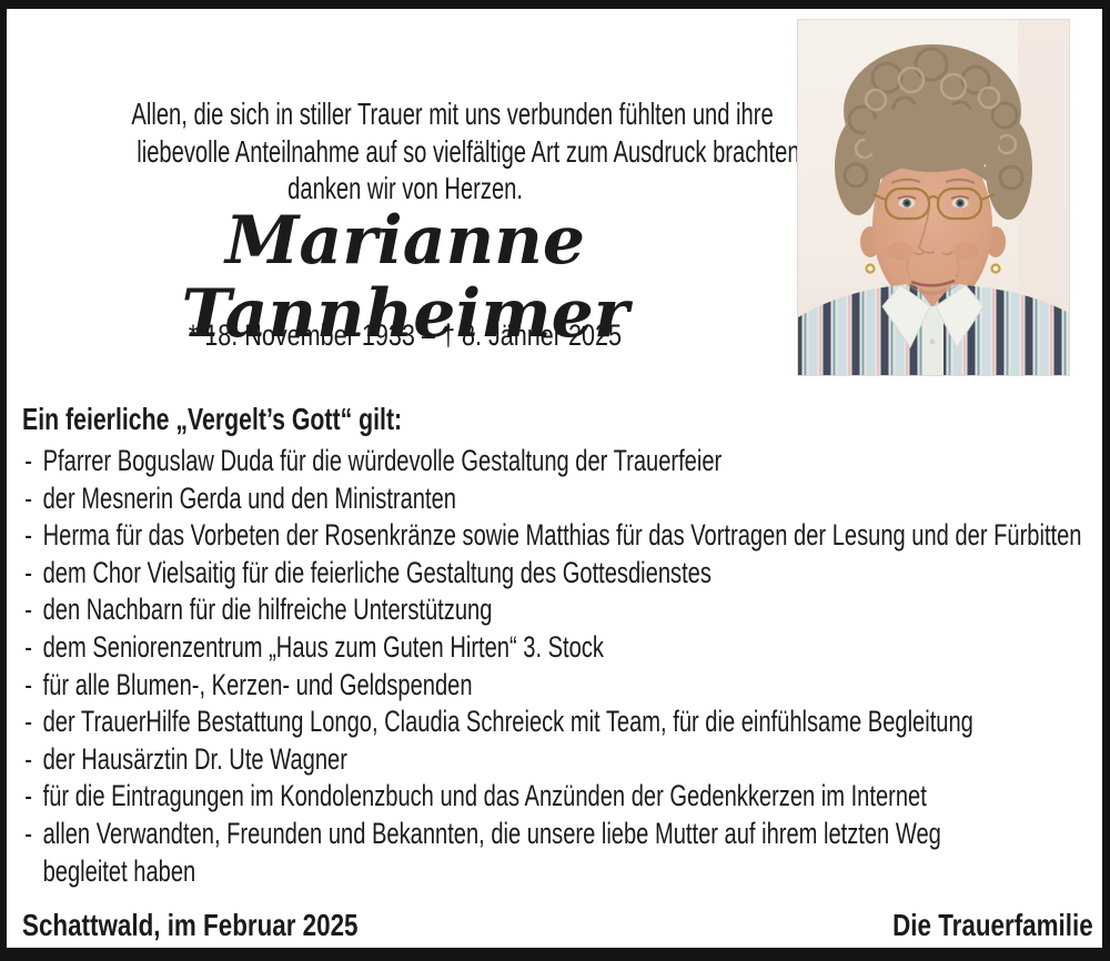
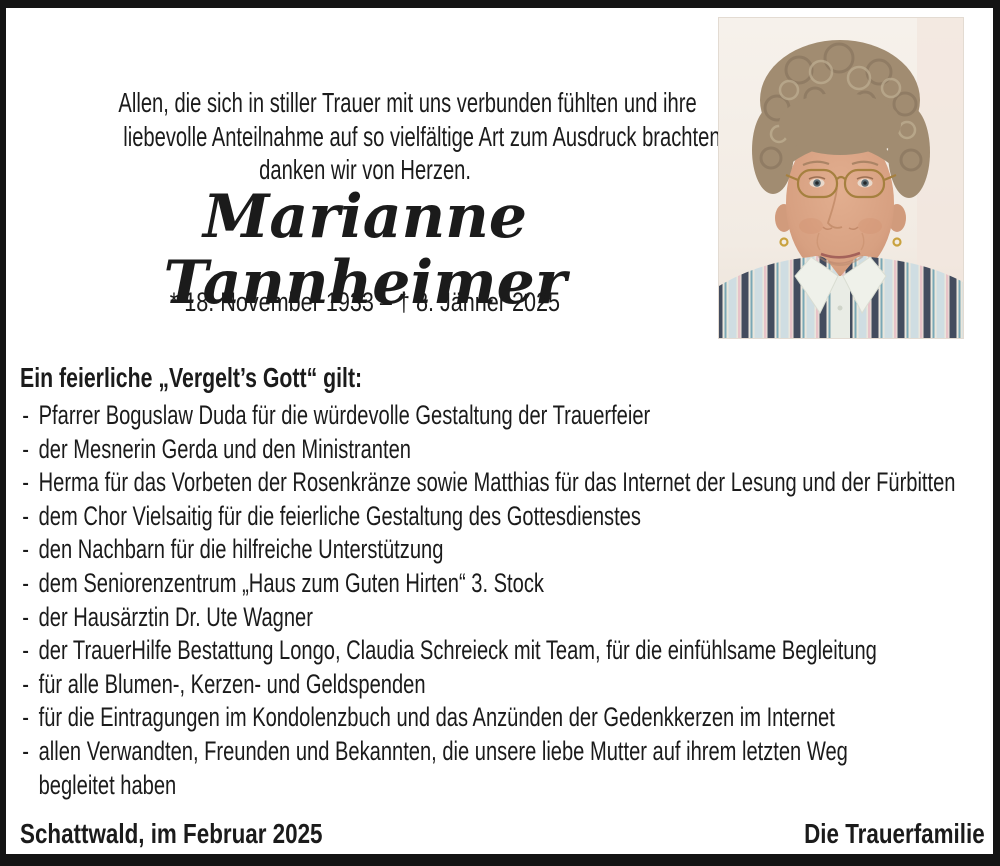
  Allen, die sich in stiller Trauer mit uns verbunden fühlten und ihre
  liebevolle Anteilnahme auf so vielfältige Art zum Ausdruck brachten
  danken wir von Herzen.
  Marianne Tannheimer
  * 18. November 1933 – † 8. Jänner 2025
  Ein feierliche „Vergelt’s Gott“ gilt:
  -
  Pfarrer Boguslaw Duda für die würdevolle Gestaltung der Trauerfeier
  -
  der Mesnerin Gerda und den Ministranten
  -
- Herma für das Vorbeten der Rosenkränze sowie Matthias für das Vortragen der Lesung und der Fürbitten
+ Herma für das Vorbeten der Rosenkränze sowie Matthias für das Internet der Lesung und der Fürbitten
  -
  dem Chor Vielsaitig für die feierliche Gestaltung des Gottesdienstes
  -
  den Nachbarn für die hilfreiche Unterstützung
  -
  dem Seniorenzentrum „Haus zum Guten Hirten“ 3. Stock
  -
- für alle Blumen-, Kerzen- und Geldspenden
+ der Hausärztin Dr. Ute Wagner
  -
  der TrauerHilfe Bestattung Longo, Claudia Schreieck mit Team, für die einfühlsame Begleitung
  -
- der Hausärztin Dr. Ute Wagner
+ für alle Blumen-, Kerzen- und Geldspenden
  -
  für die Eintragungen im Kondolenzbuch und das Anzünden der Gedenkkerzen im Internet
  -
  allen Verwandten, Freunden und Bekannten, die unsere liebe Mutter auf ihrem letzten Weg
  begleitet haben
  Schattwald, im Februar 2025
  Die Trauerfamilie
